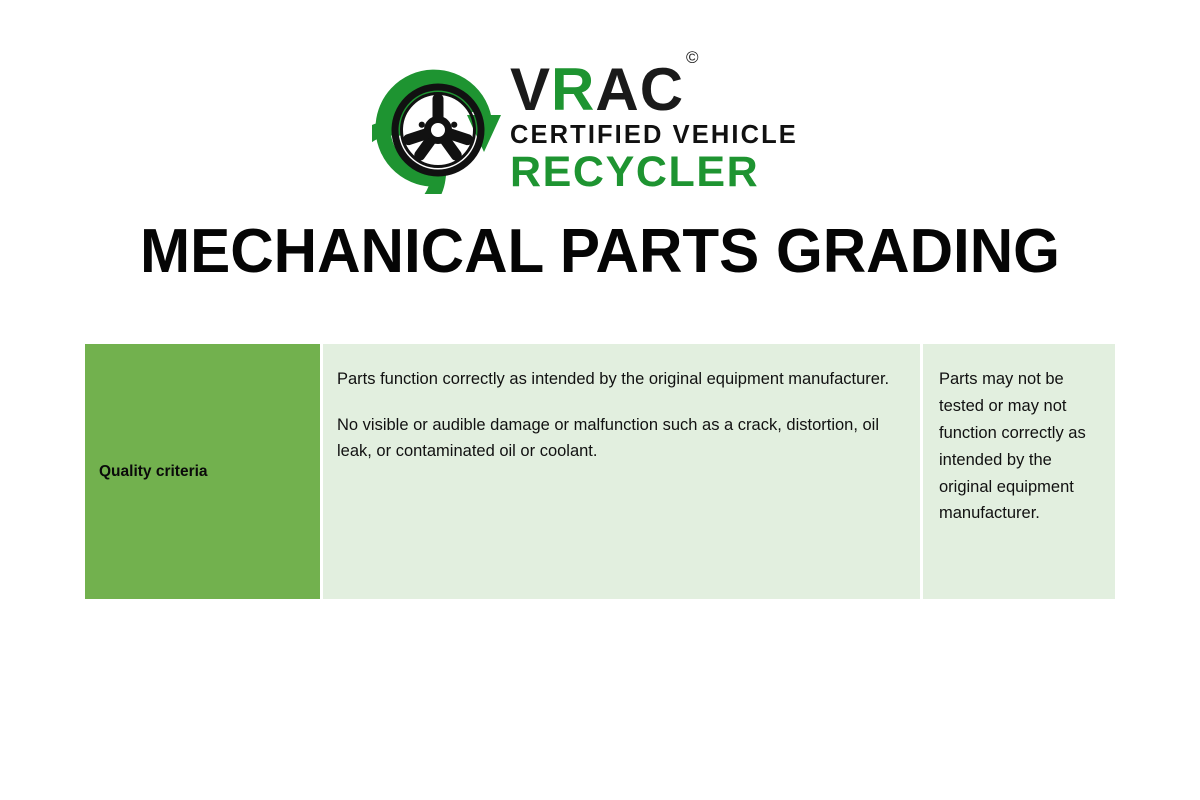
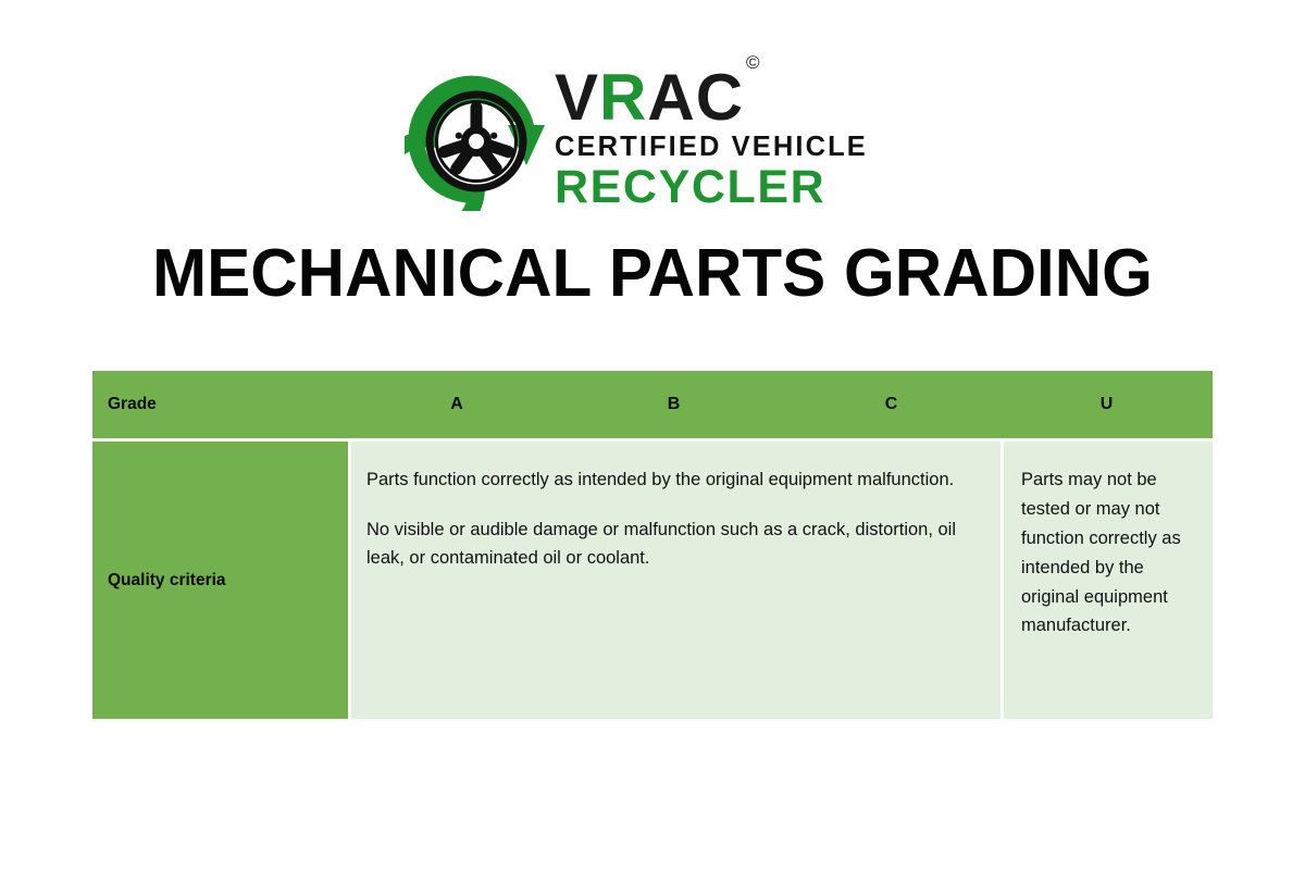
  VRAC©
  CERTIFIED VEHICLE
  RECYCLER
  MECHANICAL PARTS GRADING
+ Grade	A	B	C	U
- Quality criteria	Parts function correctly as intended by the original equipment manufacturer. No visible or audible damage or malfunction such as a crack, distortion, oil leak, or contaminated oil or coolant.	Parts may not be tested or may not function correctly as intended by the original equipment manufacturer.
+ Quality criteria	Parts function correctly as intended by the original equipment malfunction. No visible or audible damage or malfunction such as a crack, distortion, oil leak, or contaminated oil or coolant.	Parts may not be tested or may not function correctly as intended by the original equipment manufacturer.
